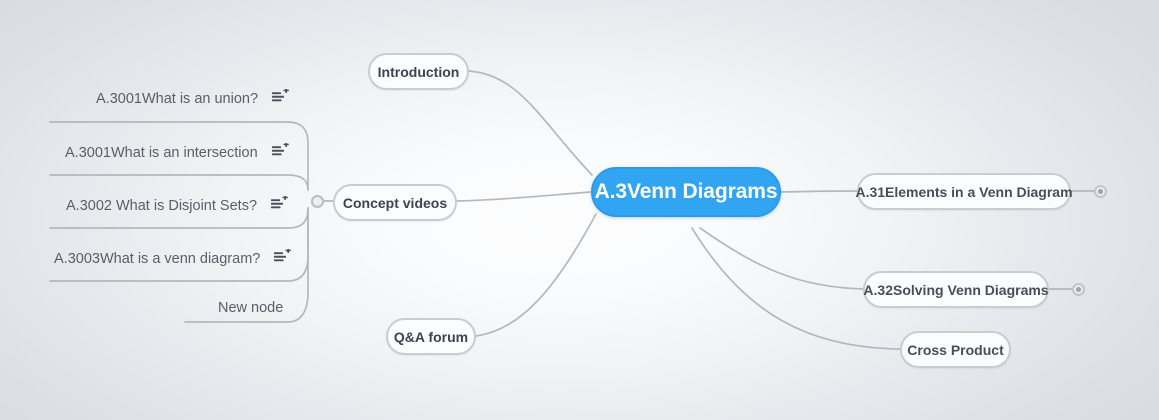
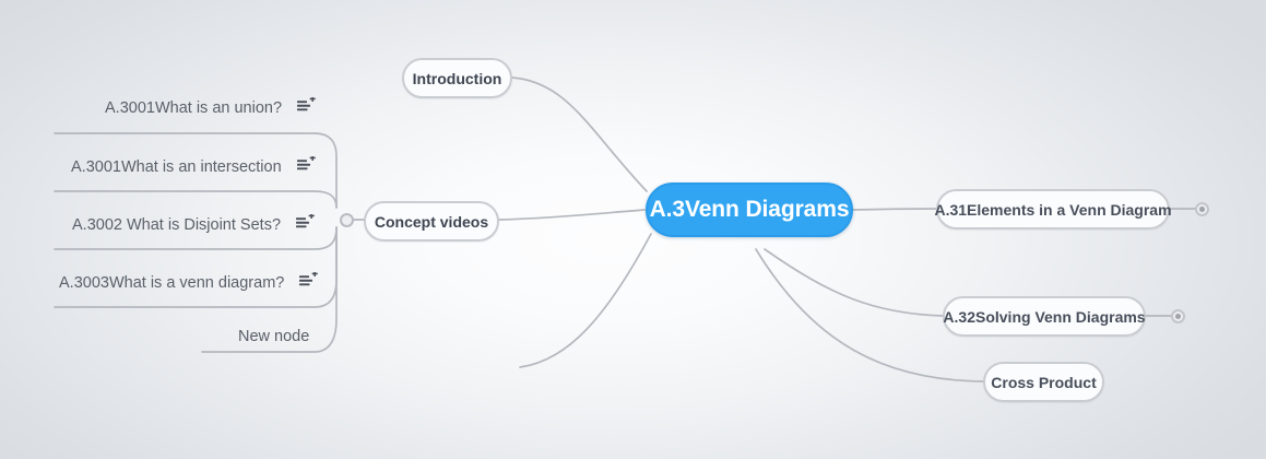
  A.3Venn Diagrams
  Introduction
  Concept videos
- Q&A forum
  A.3001What is an union?
  A.3001What is an intersection
  A.3002 What is Disjoint Sets?
  A.3003What is a venn diagram?
  New node
  A.31Elements in a Venn Diagram
  A.32Solving Venn Diagrams
  Cross Product
